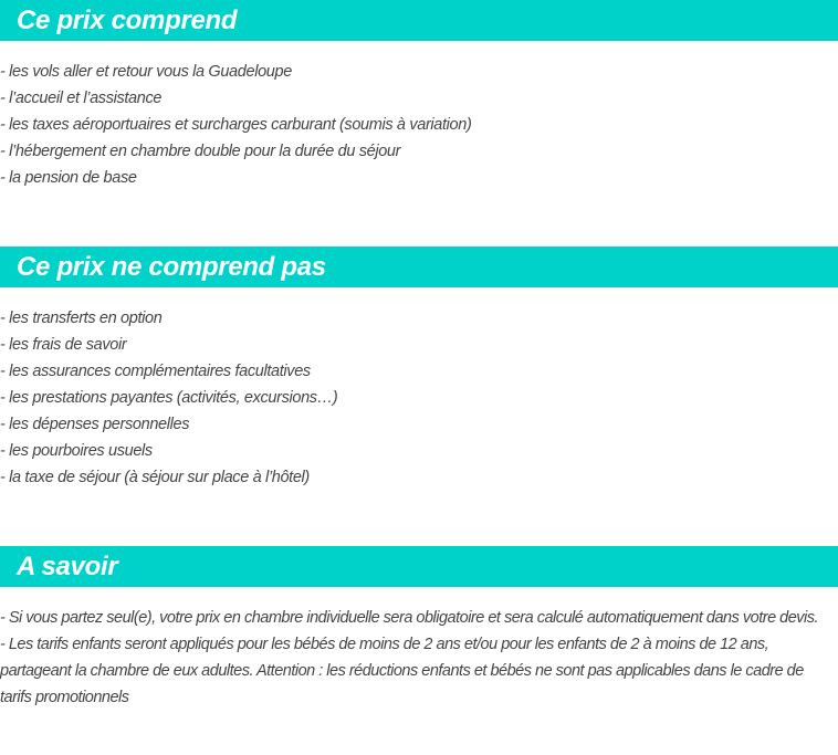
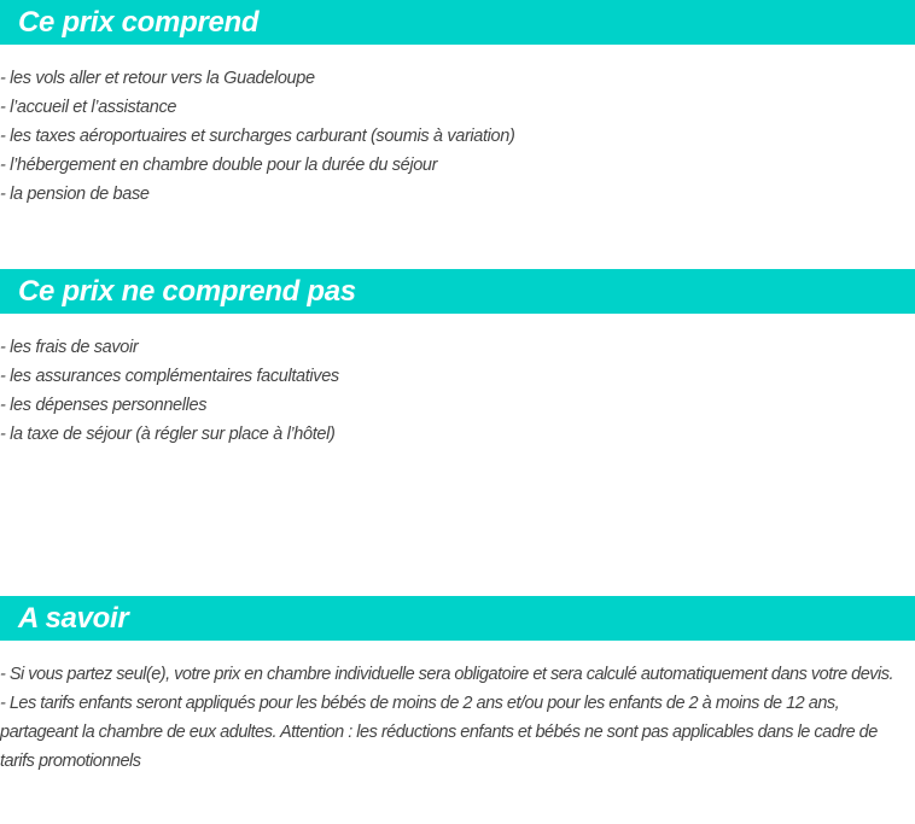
  Ce prix comprend
- - les vols aller et retour vous la Guadeloupe
+ - les vols aller et retour vers la Guadeloupe
  - l’accueil et l’assistance
  - les taxes aéroportuaires et surcharges carburant (soumis à variation)
  - l’hébergement en chambre double pour la durée du séjour
  - la pension de base
  Ce prix ne comprend pas
- - les transferts en option
  - les frais de savoir
  - les assurances complémentaires facultatives
- - les prestations payantes (activités, excursions…)
  - les dépenses personnelles
- - les pourboires usuels
- - la taxe de séjour (à séjour sur place à l’hôtel)
+ - la taxe de séjour (à régler sur place à l’hôtel)
  A savoir
  - Si vous partez seul(e), votre prix en chambre individuelle sera obligatoire et sera calculé automatiquement dans votre devis.
  - Les tarifs enfants seront appliqués pour les bébés de moins de 2 ans et/ou pour les enfants de 2 à moins de 12 ans, partageant la chambre de eux adultes. Attention : les réductions enfants et bébés ne sont pas applicables dans le cadre de tarifs promotionnels
